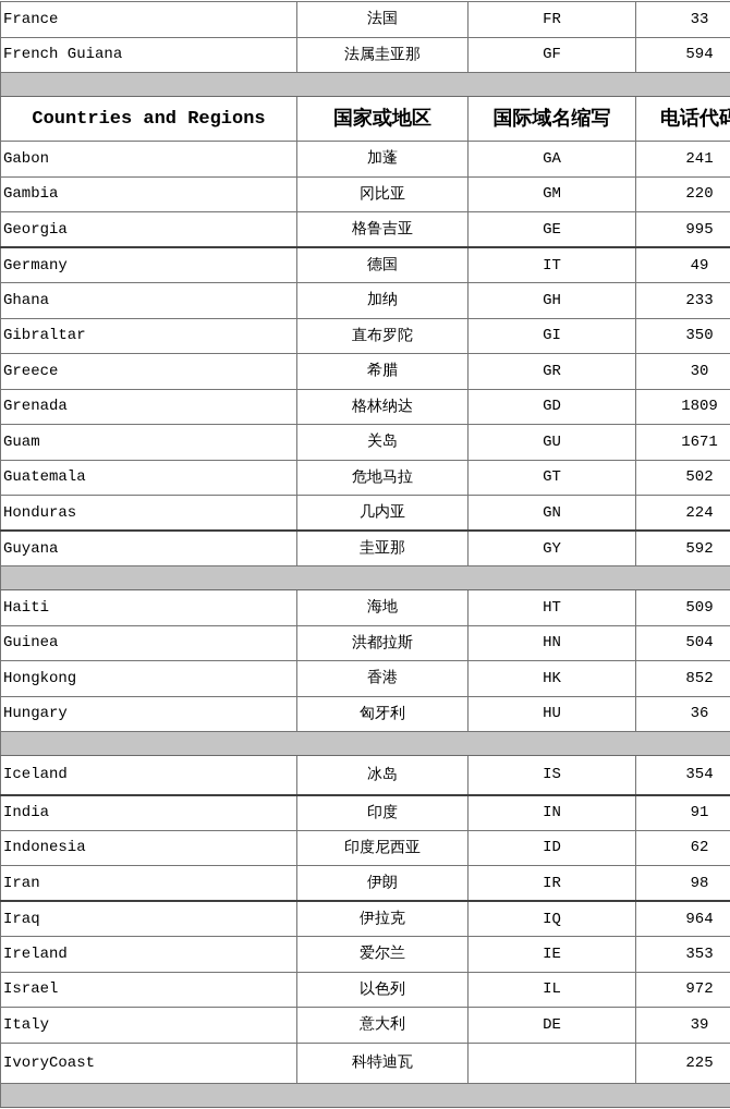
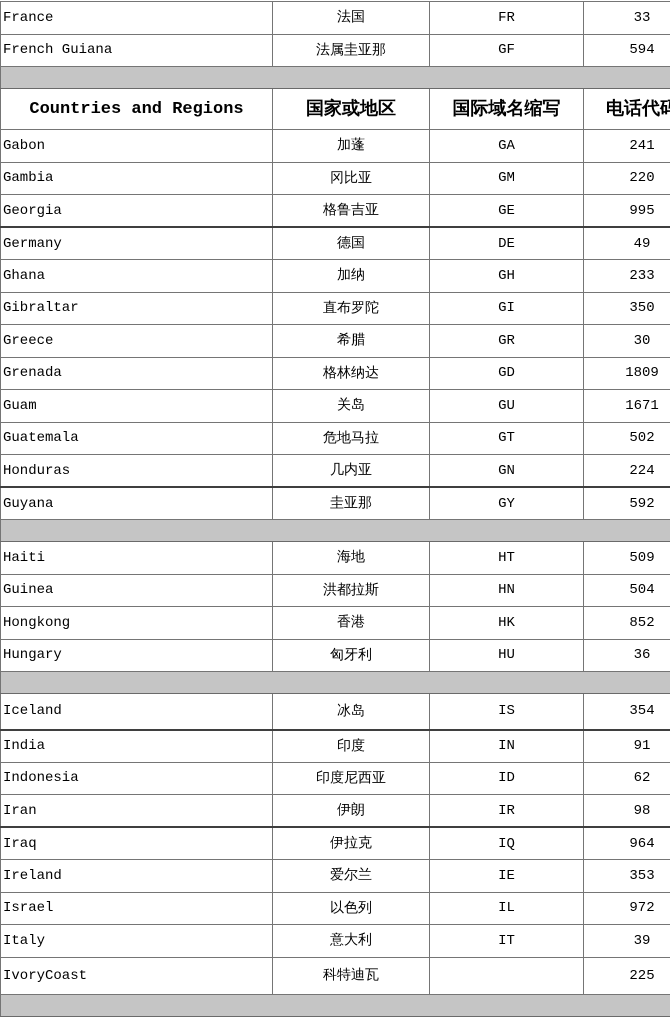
  France	法国	FR	33
  French Guiana	法属圭亚那	GF	594
  Countries and Regions	国家或地区	国际域名缩写	电话代码
  Gabon	加蓬	GA	241
  Gambia	冈比亚	GM	220
  Georgia	格鲁吉亚	GE	995
- Germany	德国	IT	49
+ Germany	德国	DE	49
  Ghana	加纳	GH	233
  Gibraltar	直布罗陀	GI	350
  Greece	希腊	GR	30
  Grenada	格林纳达	GD	1809
  Guam	关岛	GU	1671
  Guatemala	危地马拉	GT	502
  Honduras	几内亚	GN	224
  Guyana	圭亚那	GY	592
  Haiti	海地	HT	509
  Guinea	洪都拉斯	HN	504
  Hongkong	香港	HK	852
  Hungary	匈牙利	HU	36
  Iceland	冰岛	IS	354
  India	印度	IN	91
  Indonesia	印度尼西亚	ID	62
  Iran	伊朗	IR	98
  Iraq	伊拉克	IQ	964
  Ireland	爱尔兰	IE	353
  Israel	以色列	IL	972
- Italy	意大利	DE	39
+ Italy	意大利	IT	39
  IvoryCoast	科特迪瓦		225
